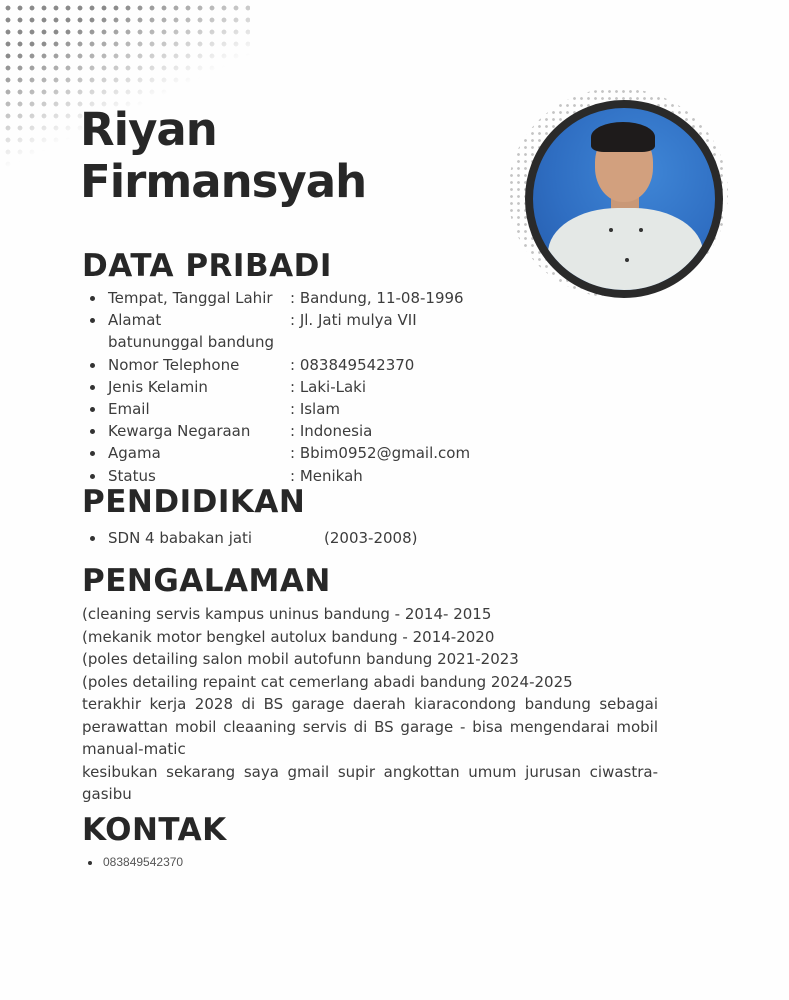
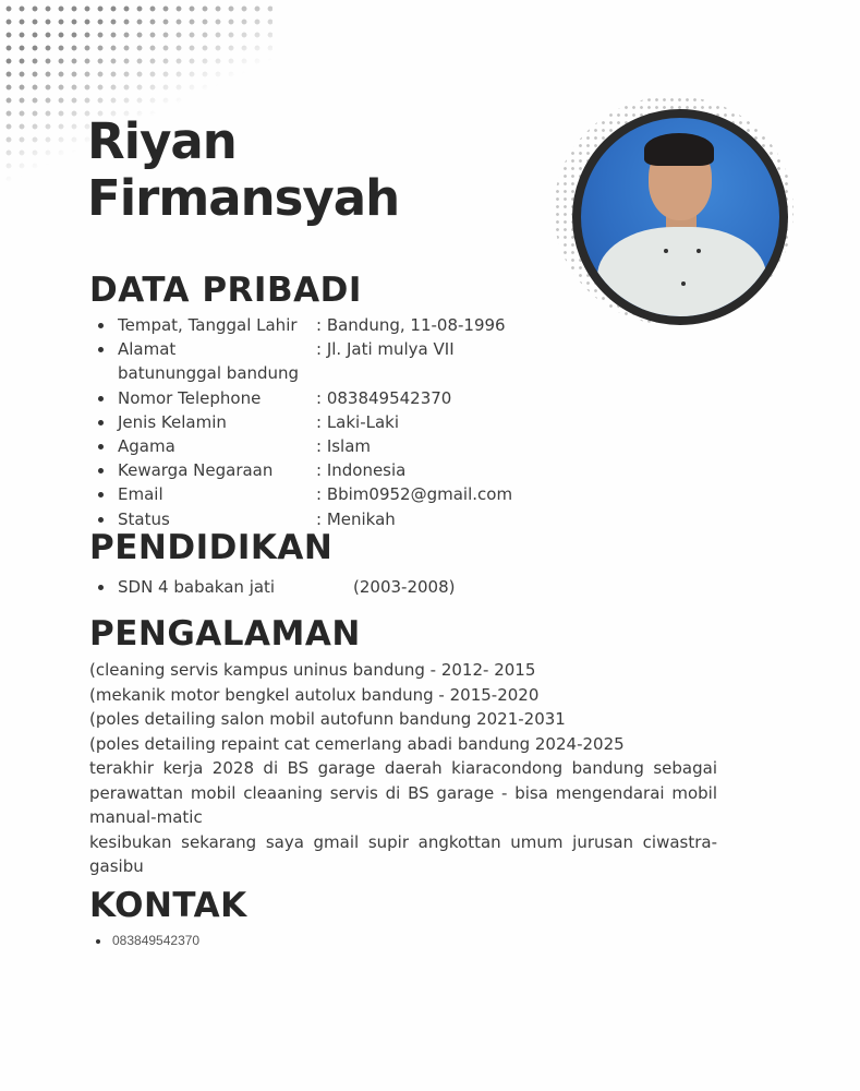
  Riyan
  Firmansyah
  DATA PRIBADI
  Tempat, Tanggal Lahir : Bandung, 11-08-1996
  Alamat : Jl. Jati mulya VII
  batununggal bandung
  Nomor Telephone : 083849542370
  Jenis Kelamin : Laki-Laki
- Email : Islam
+ Agama : Islam
  Kewarga Negaraan : Indonesia
- Agama : Bbim0952@gmail.com
+ Email : Bbim0952@gmail.com
  Status : Menikah
  PENDIDIKAN
  SDN 4 babakan jati (2003-2008)
  PENGALAMAN
- (cleaning servis kampus uninus bandung - 2014- 2015
+ (cleaning servis kampus uninus bandung - 2012- 2015
- (mekanik motor bengkel autolux bandung - 2014-2020
+ (mekanik motor bengkel autolux bandung - 2015-2020
- (poles detailing salon mobil autofunn bandung 2021-2023
+ (poles detailing salon mobil autofunn bandung 2021-2031
  (poles detailing repaint cat cemerlang abadi bandung 2024-2025
  terakhir kerja 2028 di BS garage daerah kiaracondong bandung sebagai perawattan mobil cleaaning servis di BS garage - bisa mengendarai mobil manual-matic
  kesibukan sekarang saya gmail supir angkottan umum jurusan ciwastra-gasibu
  KONTAK
  083849542370
